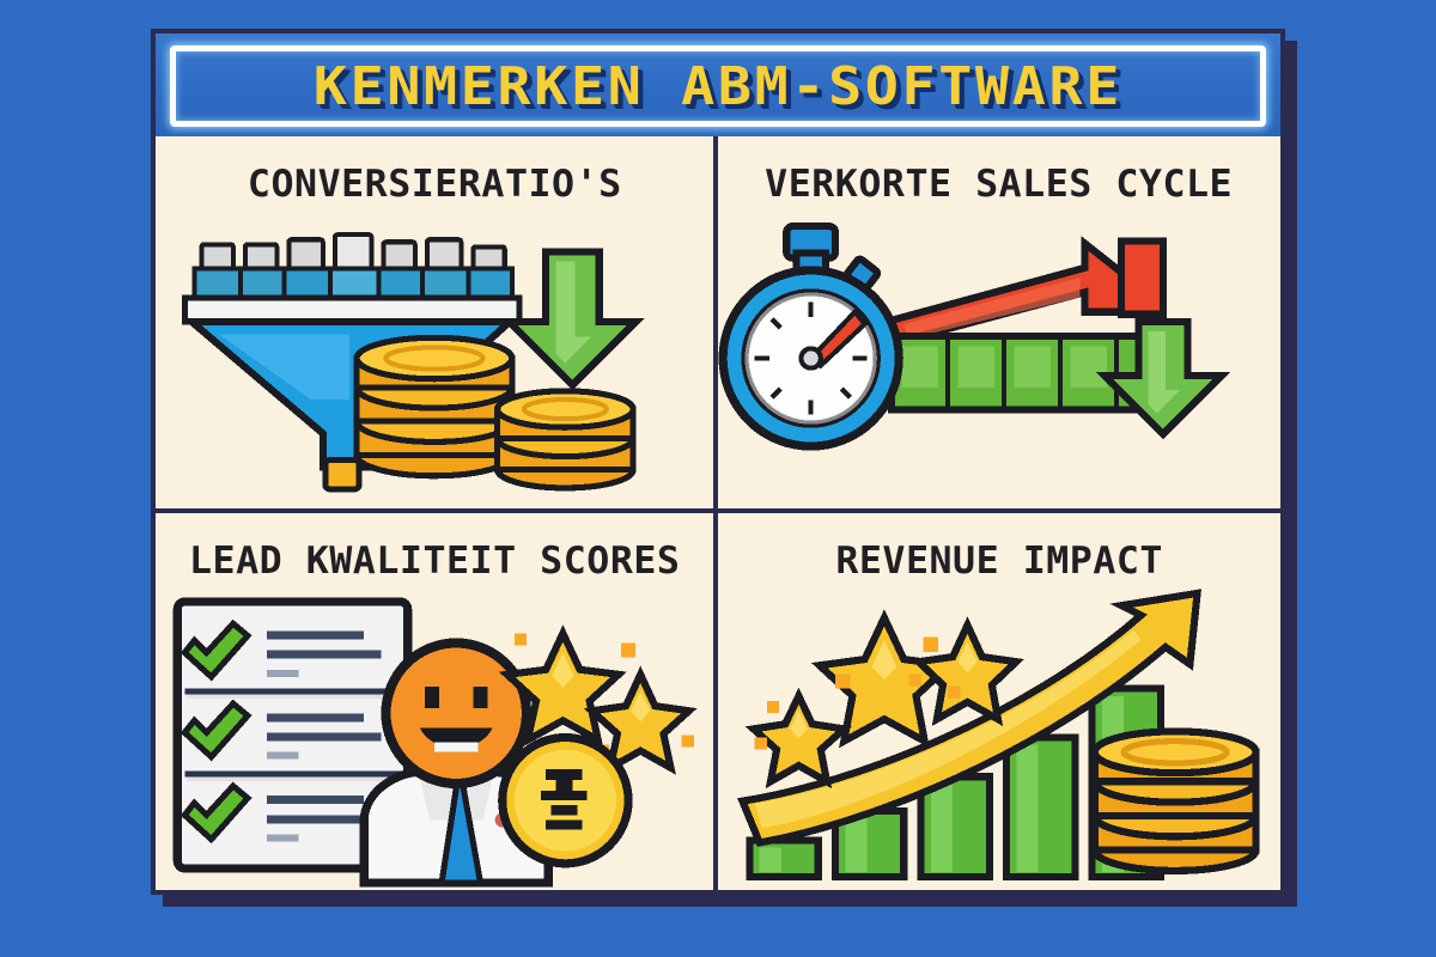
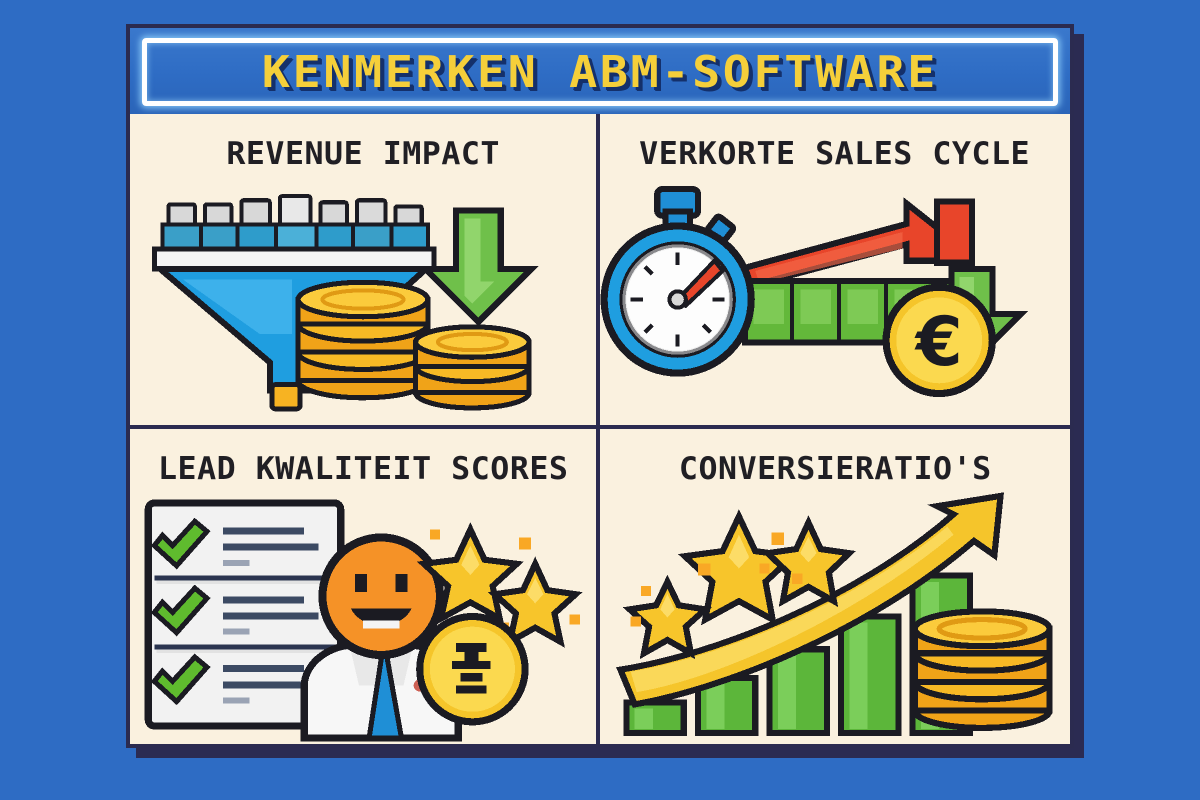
  KENMERKEN ABM-SOFTWARE
- CONVERSIERATIO'S
+ REVENUE IMPACT
  VERKORTE SALES CYCLE
+ €
  LEAD KWALITEIT SCORES
- REVENUE IMPACT
+ CONVERSIERATIO'S
